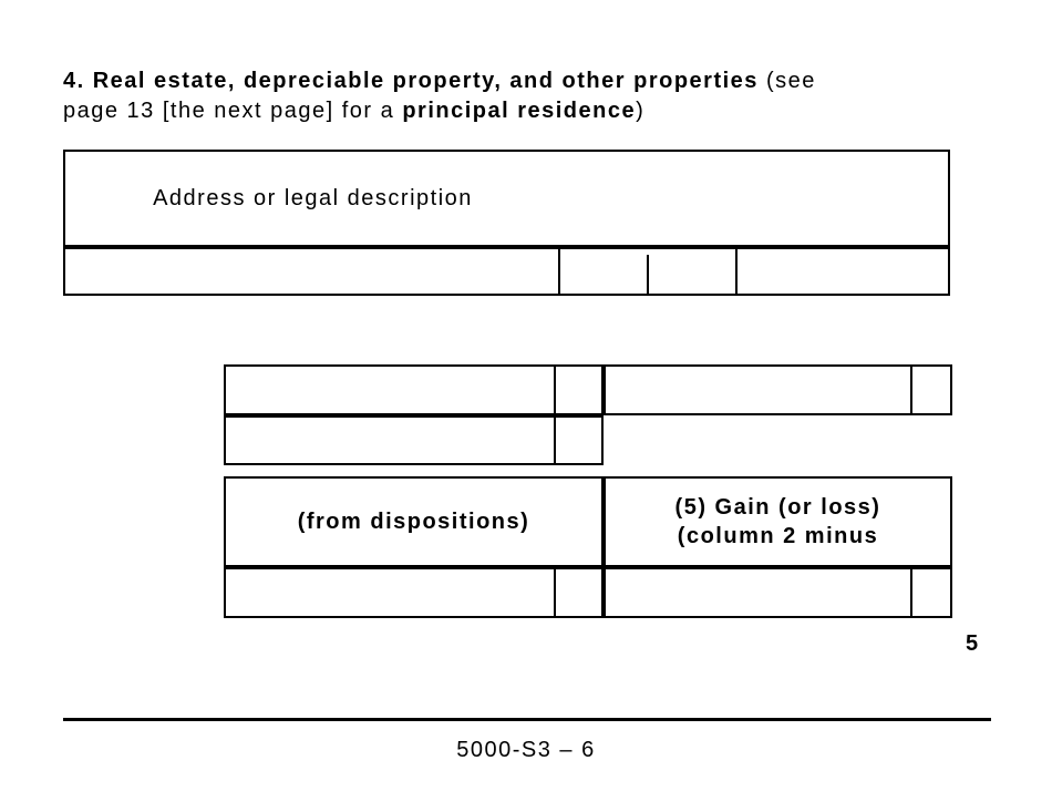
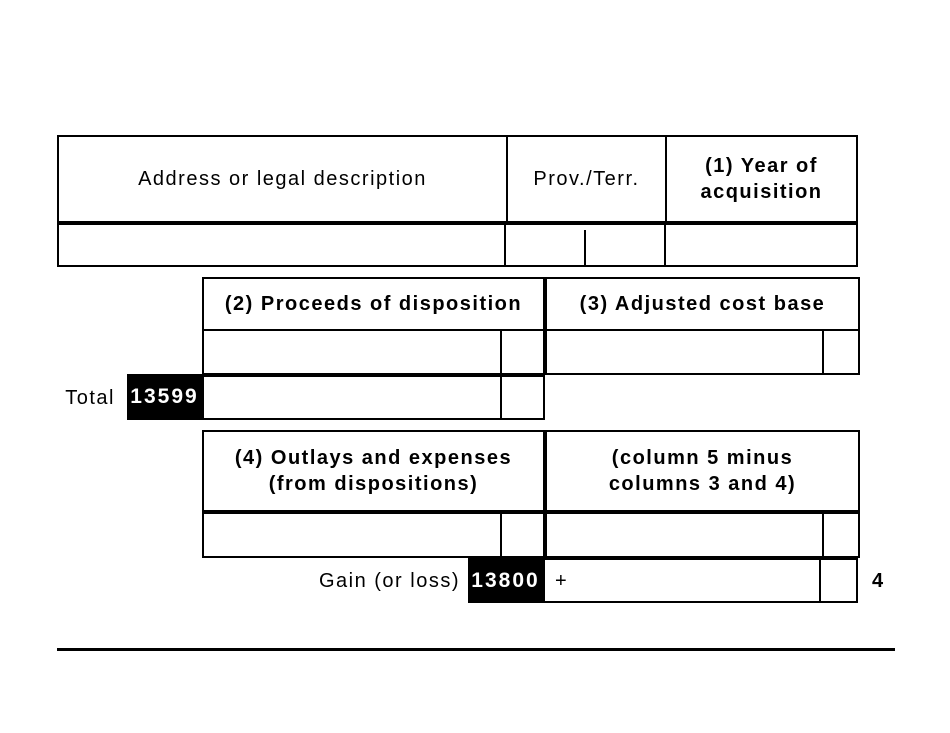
- 4. Real estate, depreciable property, and other properties (see
- page 13 [the next page] for a principal residence)
  Address or legal description
+ Prov./Terr.
+ (1) Year of acquisition
+ (2) Proceeds of disposition
+ (3) Adjusted cost base
+ Total
+ 13599
+ (4) Outlays and expenses
  (from dispositions)
- (5) Gain (or loss)
- (column 2 minus
+ (column 5 minus
+ columns 3 and 4)
+ Gain (or loss)
+ 13800
+ +
- 5
+ 4
- 5000-S3 – 6
